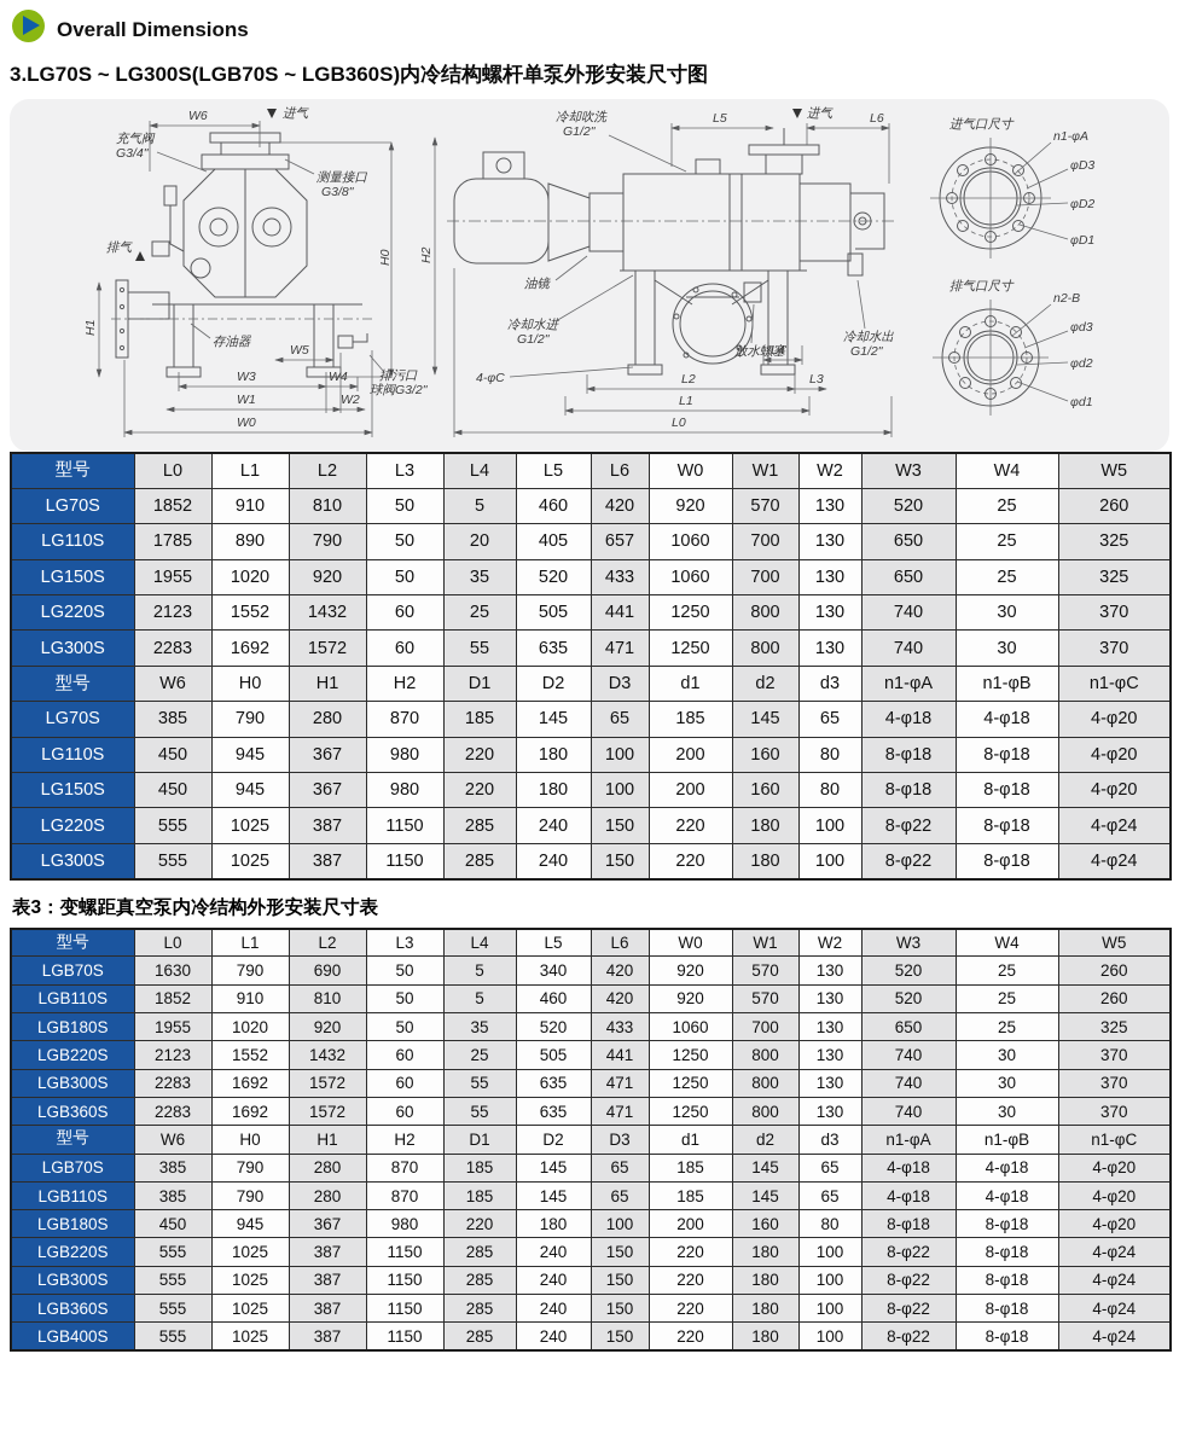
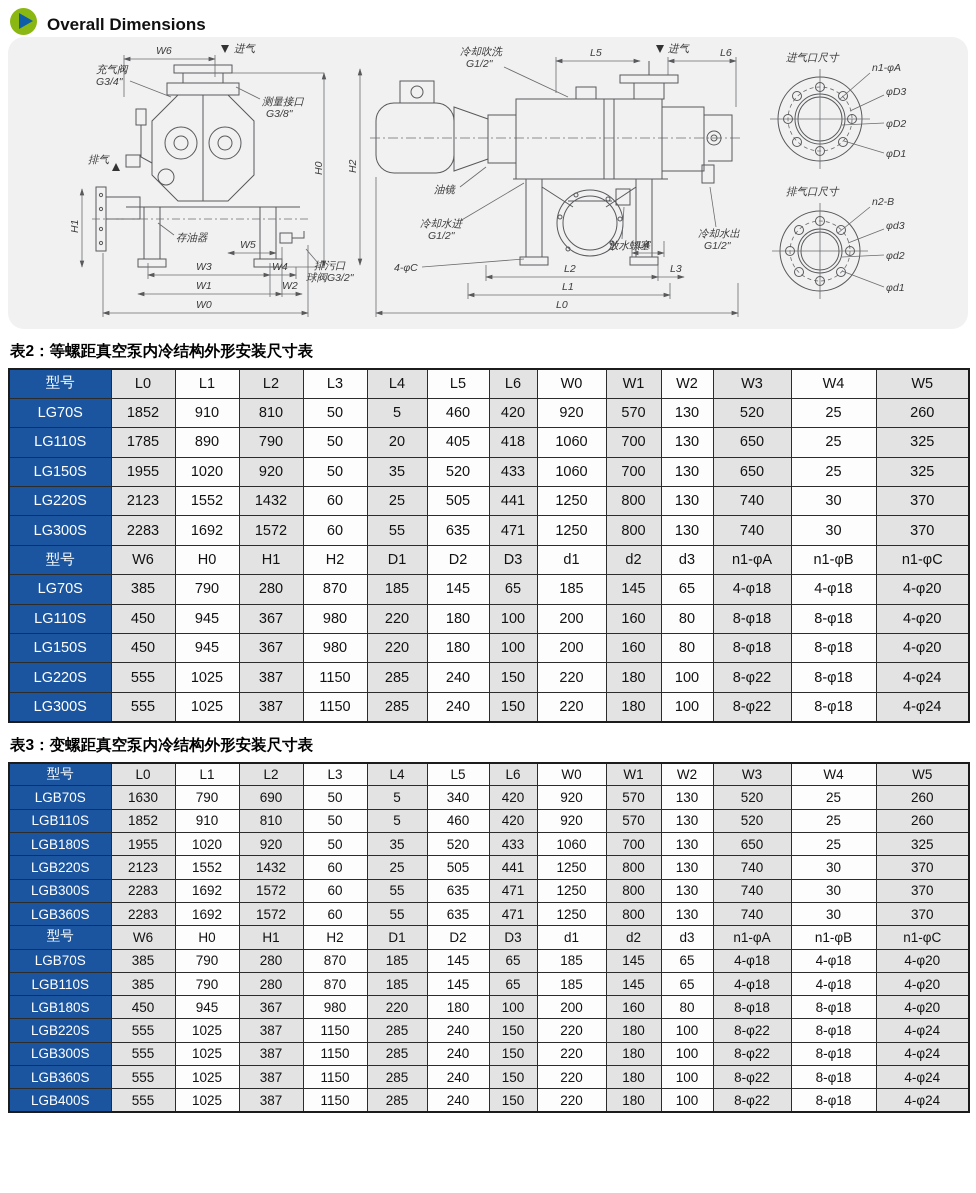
  Overall Dimensions
- 3.LG70S ~ LG300S(LGB70S ~ LGB360S)内冷结构螺杆单泵外形安装尺寸图
  W6
  进气
  充气阀
  G3/4"
  测量接口
  G3/8"
  排气
  存油器
  W5
  W3
  W4
  W1
  W2
  W0
  排污口
  球阀G3/2"
  冷却吹洗
  G1/2"
  进气
  L5
  L6
  油镜
  冷却水进
  G1/2"
  放水螺塞
  冷却水出
  G1/2"
  4-φC
  L4
  L2
  L3
  L1
  L0
  进气口尺寸
  n1-φA
  φD3
  φD2
  φD1
  排气口尺寸
  n2-B
  φd3
  φd2
  φd1
+ 表2：等螺距真空泵内冷结构外形安装尺寸表
  型号	L0	L1	L2	L3	L4	L5	L6	W0	W1	W2	W3	W4	W5
  LG70S	1852	910	810	50	5	460	420	920	570	130	520	25	260
- LG110S	1785	890	790	50	20	405	657	1060	700	130	650	25	325
+ LG110S	1785	890	790	50	20	405	418	1060	700	130	650	25	325
  LG150S	1955	1020	920	50	35	520	433	1060	700	130	650	25	325
  LG220S	2123	1552	1432	60	25	505	441	1250	800	130	740	30	370
  LG300S	2283	1692	1572	60	55	635	471	1250	800	130	740	30	370
  型号	W6	H0	H1	H2	D1	D2	D3	d1	d2	d3	n1-φA	n1-φB	n1-φC
  LG70S	385	790	280	870	185	145	65	185	145	65	4-φ18	4-φ18	4-φ20
  LG110S	450	945	367	980	220	180	100	200	160	80	8-φ18	8-φ18	4-φ20
  LG150S	450	945	367	980	220	180	100	200	160	80	8-φ18	8-φ18	4-φ20
  LG220S	555	1025	387	1150	285	240	150	220	180	100	8-φ22	8-φ18	4-φ24
  LG300S	555	1025	387	1150	285	240	150	220	180	100	8-φ22	8-φ18	4-φ24
  表3：变螺距真空泵内冷结构外形安装尺寸表
  型号	L0	L1	L2	L3	L4	L5	L6	W0	W1	W2	W3	W4	W5
  LGB70S	1630	790	690	50	5	340	420	920	570	130	520	25	260
  LGB110S	1852	910	810	50	5	460	420	920	570	130	520	25	260
  LGB180S	1955	1020	920	50	35	520	433	1060	700	130	650	25	325
  LGB220S	2123	1552	1432	60	25	505	441	1250	800	130	740	30	370
  LGB300S	2283	1692	1572	60	55	635	471	1250	800	130	740	30	370
  LGB360S	2283	1692	1572	60	55	635	471	1250	800	130	740	30	370
  型号	W6	H0	H1	H2	D1	D2	D3	d1	d2	d3	n1-φA	n1-φB	n1-φC
  LGB70S	385	790	280	870	185	145	65	185	145	65	4-φ18	4-φ18	4-φ20
  LGB110S	385	790	280	870	185	145	65	185	145	65	4-φ18	4-φ18	4-φ20
  LGB180S	450	945	367	980	220	180	100	200	160	80	8-φ18	8-φ18	4-φ20
  LGB220S	555	1025	387	1150	285	240	150	220	180	100	8-φ22	8-φ18	4-φ24
  LGB300S	555	1025	387	1150	285	240	150	220	180	100	8-φ22	8-φ18	4-φ24
  LGB360S	555	1025	387	1150	285	240	150	220	180	100	8-φ22	8-φ18	4-φ24
  LGB400S	555	1025	387	1150	285	240	150	220	180	100	8-φ22	8-φ18	4-φ24
